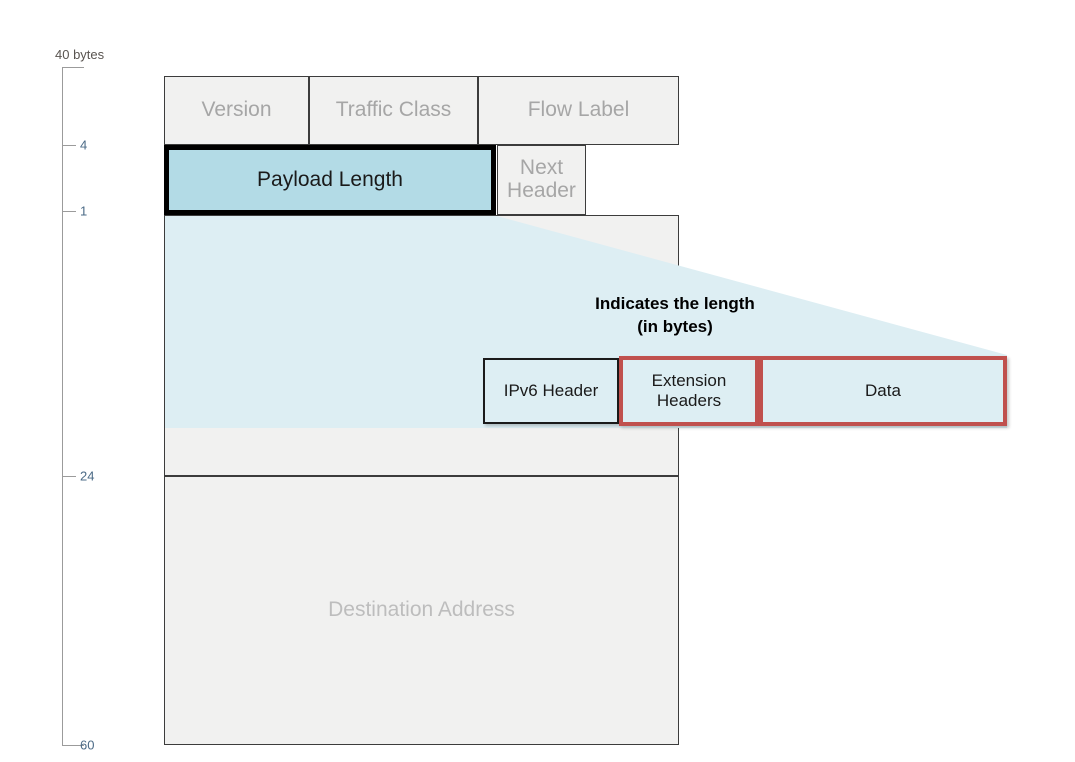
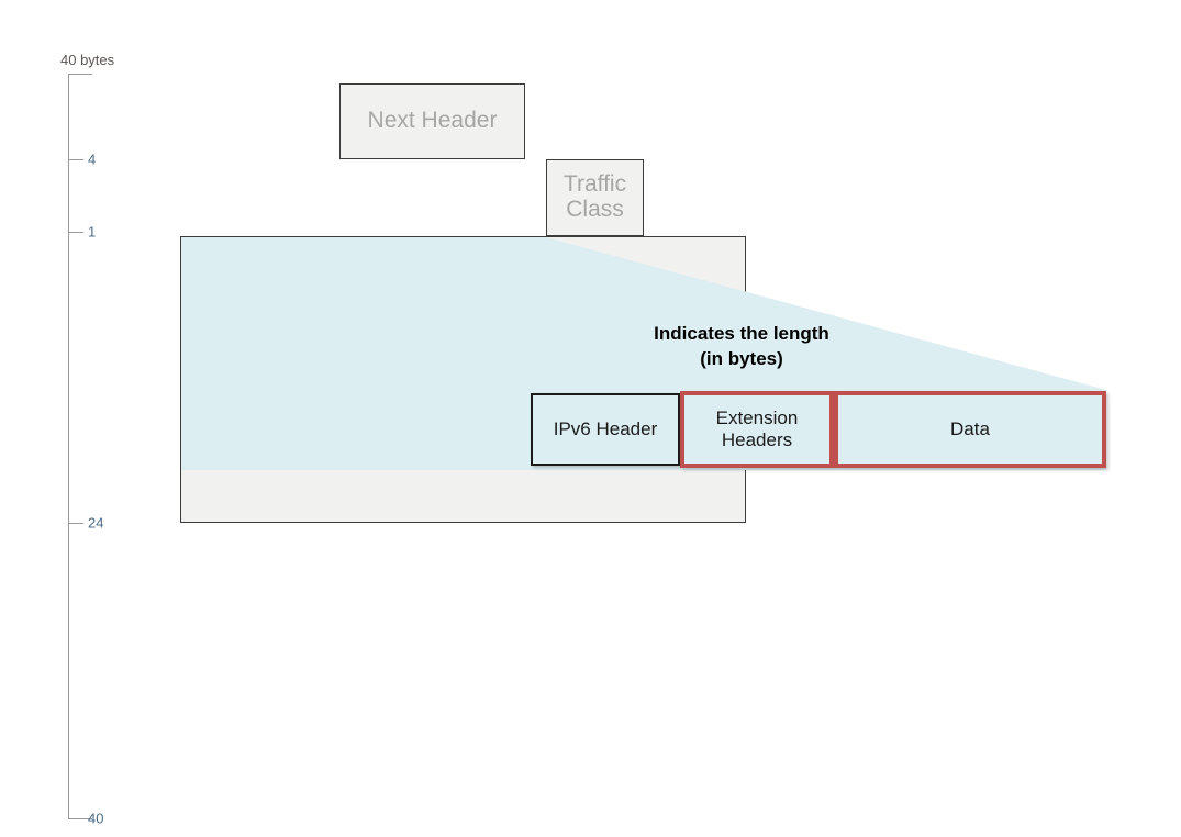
  40 bytes
  4
  1
  24
- 60
+ 40
- Version
- Traffic Class
+ Next Header
- Flow Label
- Next Header
+ Traffic Class
- Destination Address
- Payload Length
  Indicates the length
  (in bytes)
  IPv6 Header
  Extension Headers
  Data
